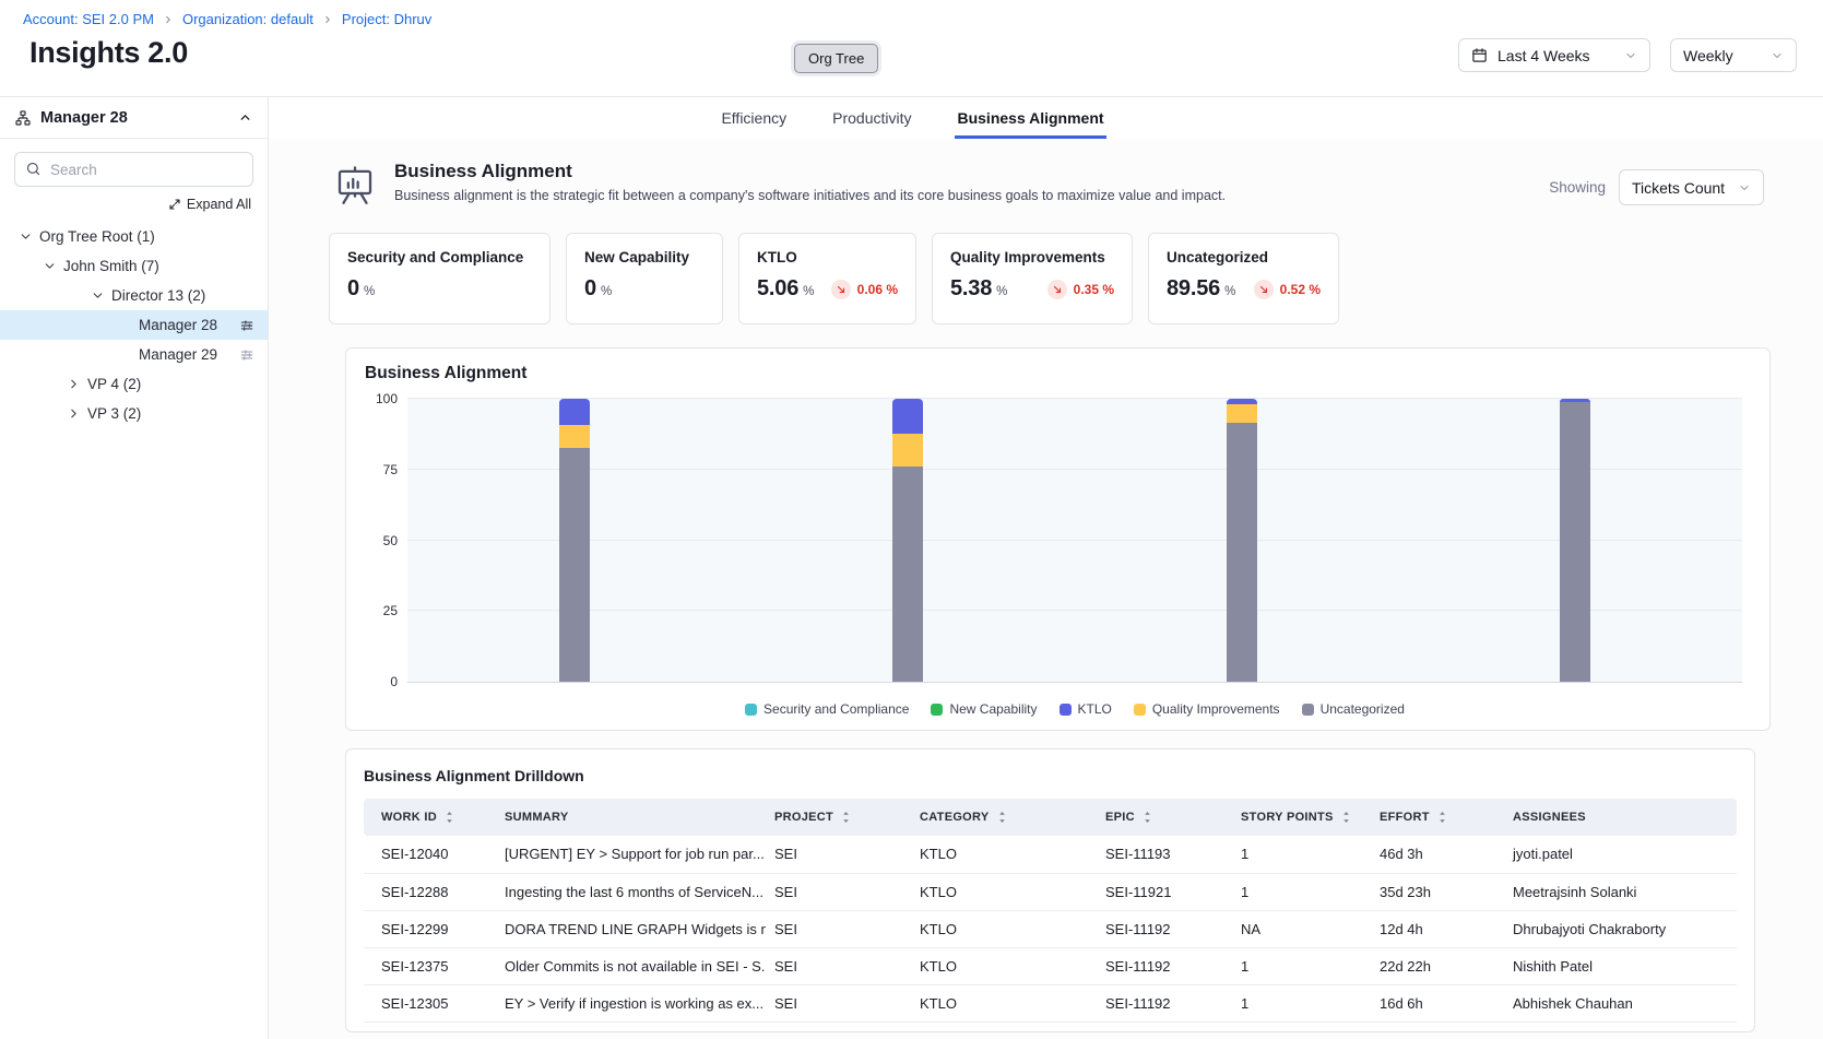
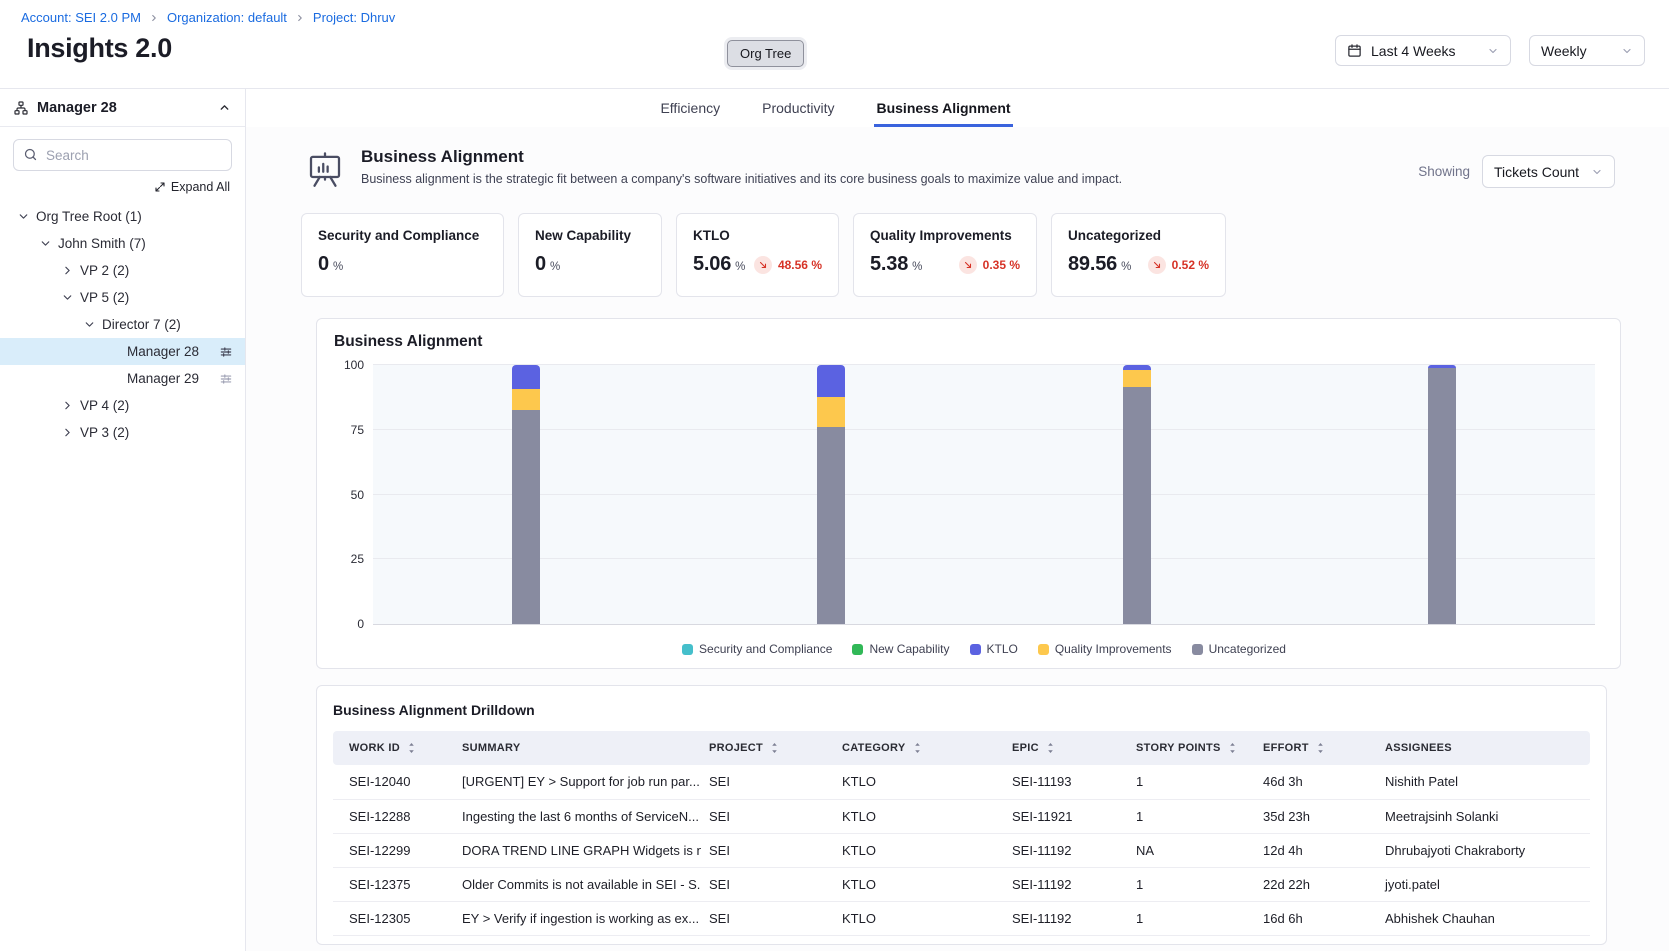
  Account: SEI 2.0 PM
  Organization: default
  Project: Dhruv
  Insights 2.0
  Last 4 Weeks
  Weekly
  Org Tree
  Manager 28
  Search
  Expand All
  Org Tree Root (1)
  John Smith (7)
+ VP 2 (2)
+ VP 5 (2)
- Director 13 (2)
+ Director 7 (2)
  Manager 28
  Manager 29
  VP 4 (2)
  VP 3 (2)
  Efficiency
  Productivity
  Business Alignment
  Business Alignment
  Business alignment is the strategic fit between a company's software initiatives and its core business goals to maximize value and impact.
  Showing
  Tickets Count
  Security and Compliance
  0
  %
  New Capability
  0
  %
  KTLO
  5.06
  %
- 0.06 %
+ 48.56 %
  Quality Improvements
  5.38
  %
  0.35 %
  Uncategorized
  89.56
  %
  0.52 %
  Business Alignment
  0
  25
  50
  75
  100
  Security and Compliance
  New Capability
  KTLO
  Quality Improvements
  Uncategorized
  Business Alignment Drilldown
  WORK ID	SUMMARY	PROJECT	CATEGORY	EPIC	STORY POINTS	EFFORT	ASSIGNEES
- SEI-12040	[URGENT] EY > Support for job run par...	SEI	KTLO	SEI-11193	1	46d 3h	jyoti.patel
+ SEI-12040	[URGENT] EY > Support for job run par...	SEI	KTLO	SEI-11193	1	46d 3h	Nishith Patel
  SEI-12288	Ingesting the last 6 months of ServiceN...	SEI	KTLO	SEI-11921	1	35d 23h	Meetrajsinh Solanki
  SEI-12299	DORA TREND LINE GRAPH Widgets is n	SEI	KTLO	SEI-11192	NA	12d 4h	Dhrubajyoti Chakraborty
- SEI-12375	Older Commits is not available in SEI - S.	SEI	KTLO	SEI-11192	1	22d 22h	Nishith Patel
+ SEI-12375	Older Commits is not available in SEI - S.	SEI	KTLO	SEI-11192	1	22d 22h	jyoti.patel
  SEI-12305	EY > Verify if ingestion is working as ex...	SEI	KTLO	SEI-11192	1	16d 6h	Abhishek Chauhan
